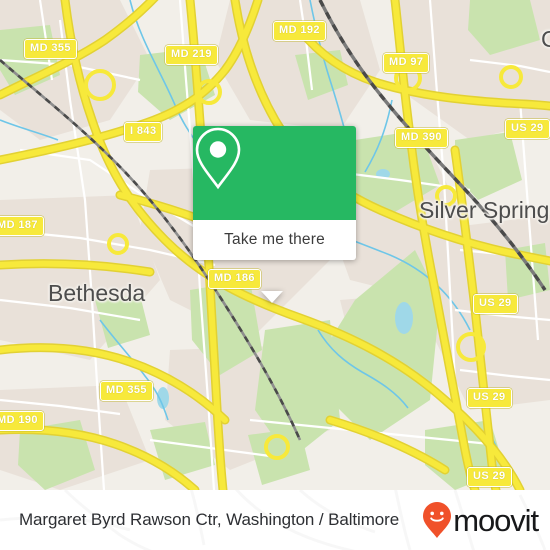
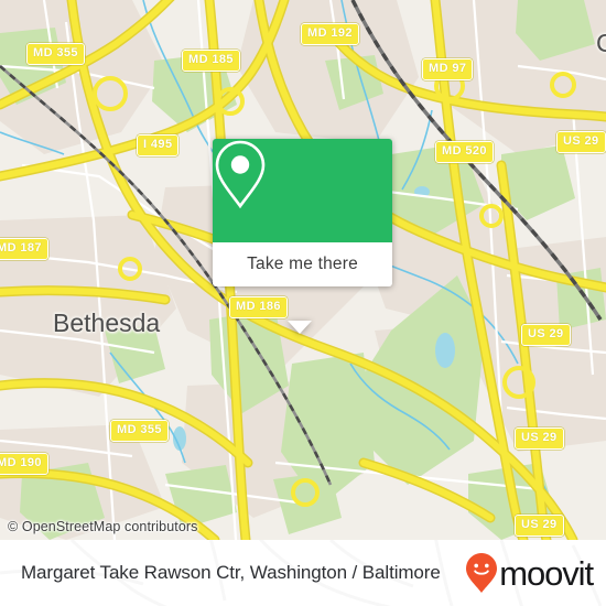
  MD 355
- MD 219
+ MD 185
  MD 192
  MD 97
- I 843
+ I 495
- MD 390
+ MD 520
  US 29
  MD 187
  MD 186
  US 29
  MD 355
  US 29
  MD 190
  US 29
  Bethesda
- Silver Spring
  C
  Take me there
+ © OpenStreetMap contributors
- Margaret Byrd Rawson Ctr, Washington / Baltimore
+ Margaret Take Rawson Ctr, Washington / Baltimore
  moovit
